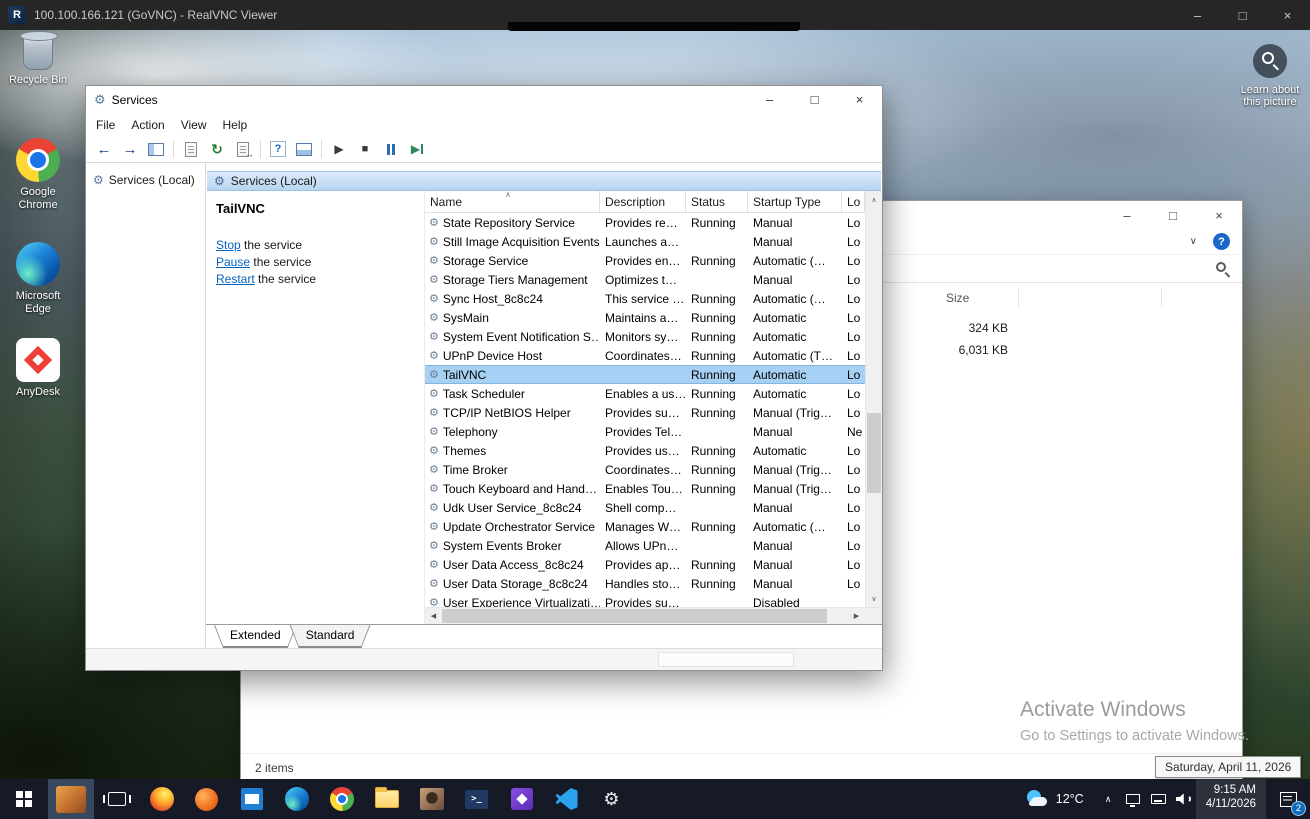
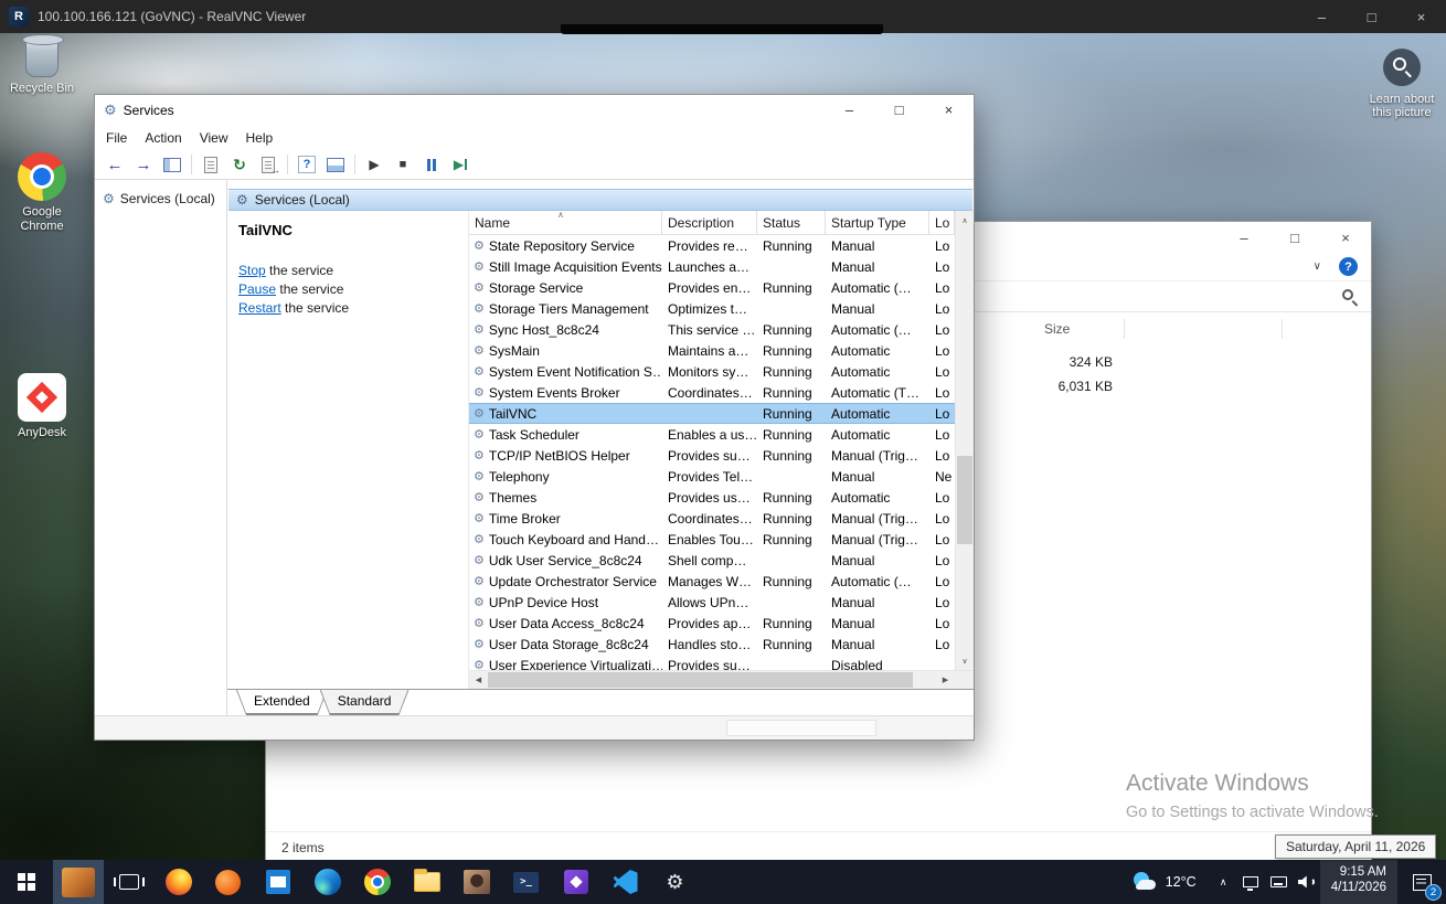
  R
  100.100.166.121 (GoVNC) - RealVNC Viewer
  –
  □
  ×
  Recycle Bin
  Google Chrome
- Microsoft Edge
  AnyDesk
  Learn about this picture
  –
  □
  ×
  ∨
  ?
  Size
  324 KB
  6,031 KB
  2 items
  ⚙
  Services
  –
  □
  ×
  File
  Action
  View
  Help
  ←
  →
  ↻
  →
  ?
  ▶
  ■
  ▶
  ⚙
  Services (Local)
  ⚙
  Services (Local)
  TailVNC
  Stop the service
  Pause the service
  Restart the service
  Name
  ∧
  Description
  Status
  Startup Type
  Lo
  ⚙
  State Repository Service
  Provides re…
  Running
  Manual
  Lo
  ⚙
  Still Image Acquisition Events
  Launches a…
  Manual
  Lo
  ⚙
  Storage Service
  Provides en…
  Running
  Automatic (…
  Lo
  ⚙
  Storage Tiers Management
  Optimizes t…
  Manual
  Lo
  ⚙
  Sync Host_8c8c24
  This service …
  Running
  Automatic (…
  Lo
  ⚙
  SysMain
  Maintains a…
  Running
  Automatic
  Lo
  ⚙
  System Event Notification S…
  Monitors sy…
  Running
  Automatic
  Lo
  ⚙
- UPnP Device Host
+ System Events Broker
  Coordinates…
  Running
  Automatic (T…
  Lo
  ⚙
  TailVNC
  Running
  Automatic
  Lo
  ⚙
  Task Scheduler
  Enables a us…
  Running
  Automatic
  Lo
  ⚙
  TCP/IP NetBIOS Helper
  Provides su…
  Running
  Manual (Trig…
  Lo
  ⚙
  Telephony
  Provides Tel…
  Manual
  Ne
  ⚙
  Themes
  Provides us…
  Running
  Automatic
  Lo
  ⚙
  Time Broker
  Coordinates…
  Running
  Manual (Trig…
  Lo
  ⚙
  Touch Keyboard and Hand…
  Enables Tou…
  Running
  Manual (Trig…
  Lo
  ⚙
  Udk User Service_8c8c24
  Shell comp…
  Manual
  Lo
  ⚙
  Update Orchestrator Service
  Manages W…
  Running
  Automatic (…
  Lo
  ⚙
- System Events Broker
+ UPnP Device Host
  Allows UPn…
  Manual
  Lo
  ⚙
  User Data Access_8c8c24
  Provides ap…
  Running
  Manual
  Lo
  ⚙
  User Data Storage_8c8c24
  Handles sto…
  Running
  Manual
  Lo
  ⚙
  User Experience Virtualizati…
  Provides su…
  Disabled
  Extended
  Standard
  Activate Windows
  Go to Settings to activate Windows.
  Saturday, April 11, 2026
  >_
  ⚙
  12°C
  ∧
  9:15 AM
  4/11/2026
  2
